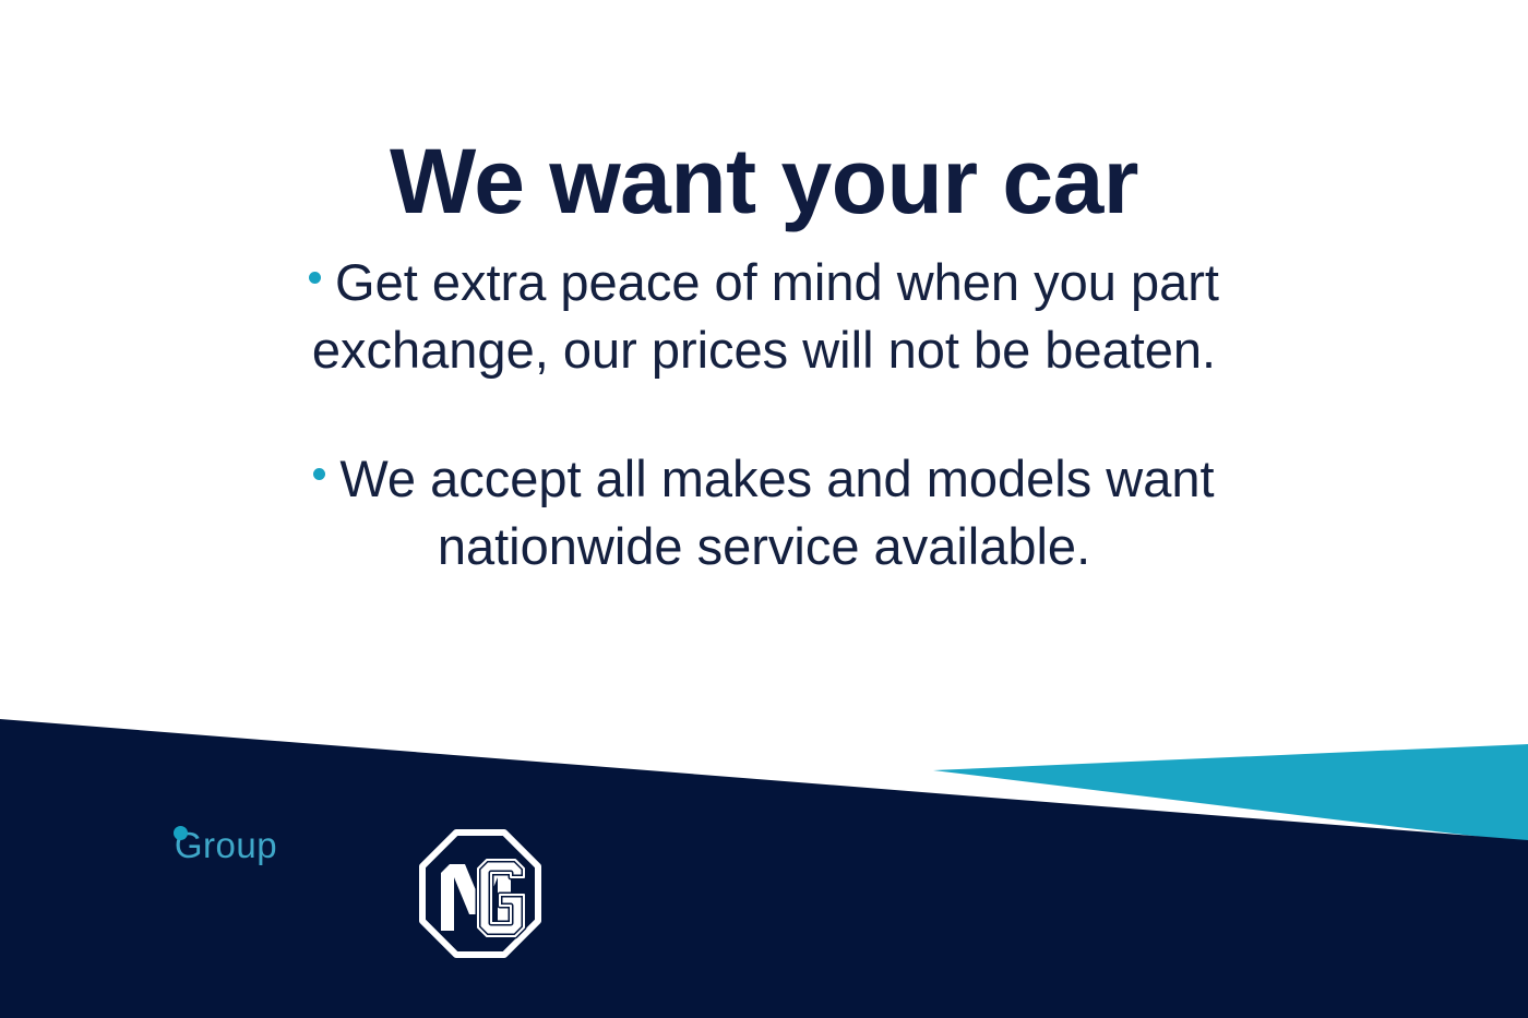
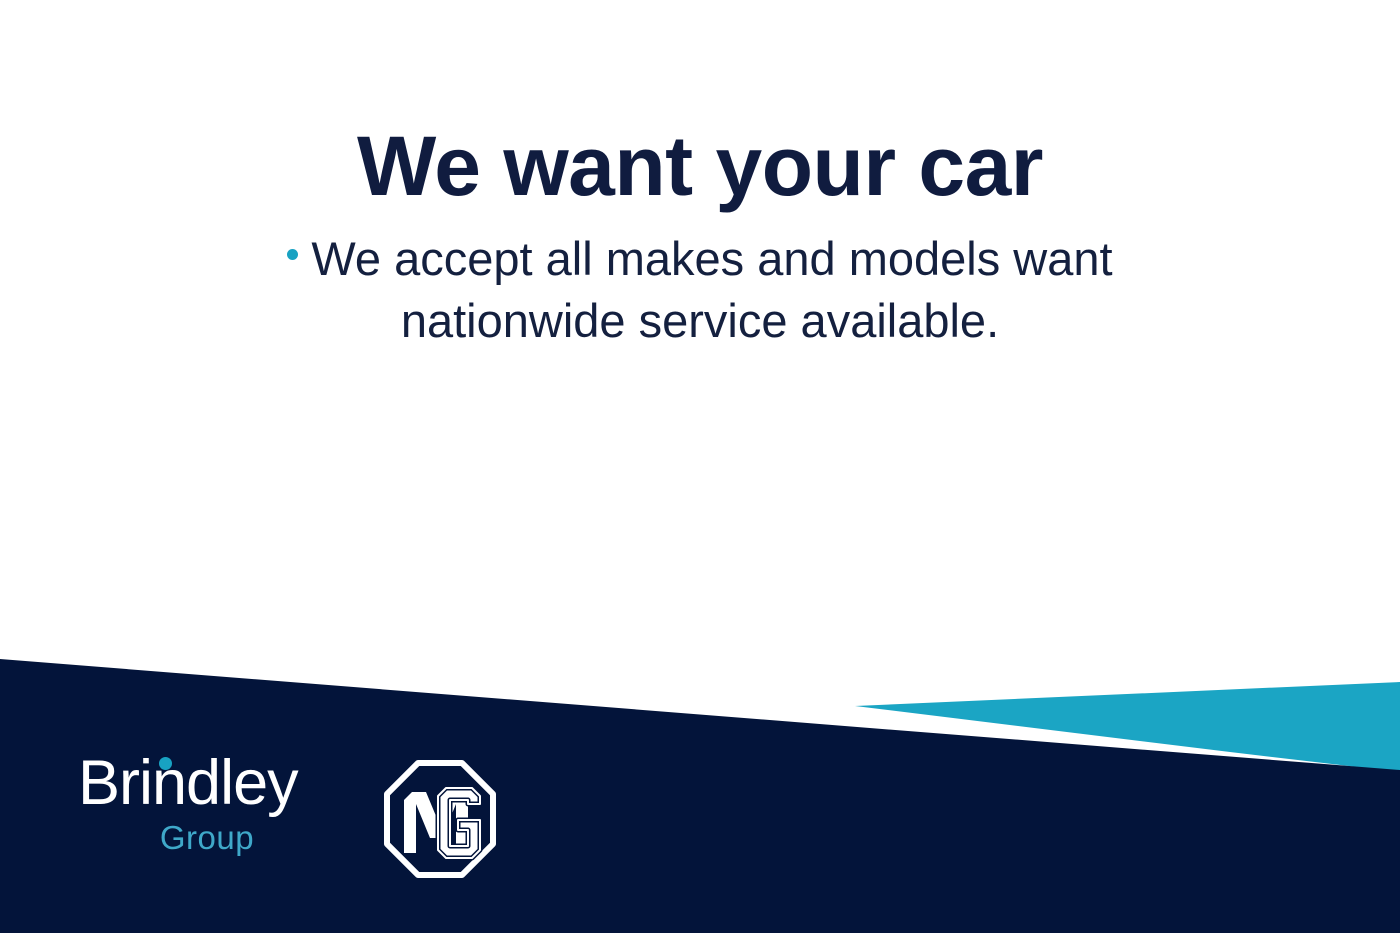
  We want your car
- Get extra peace of mind when you part
- exchange, our prices will not be beaten.
  We accept all makes and models want
  nationwide service available.
+ Brindley
  Group
